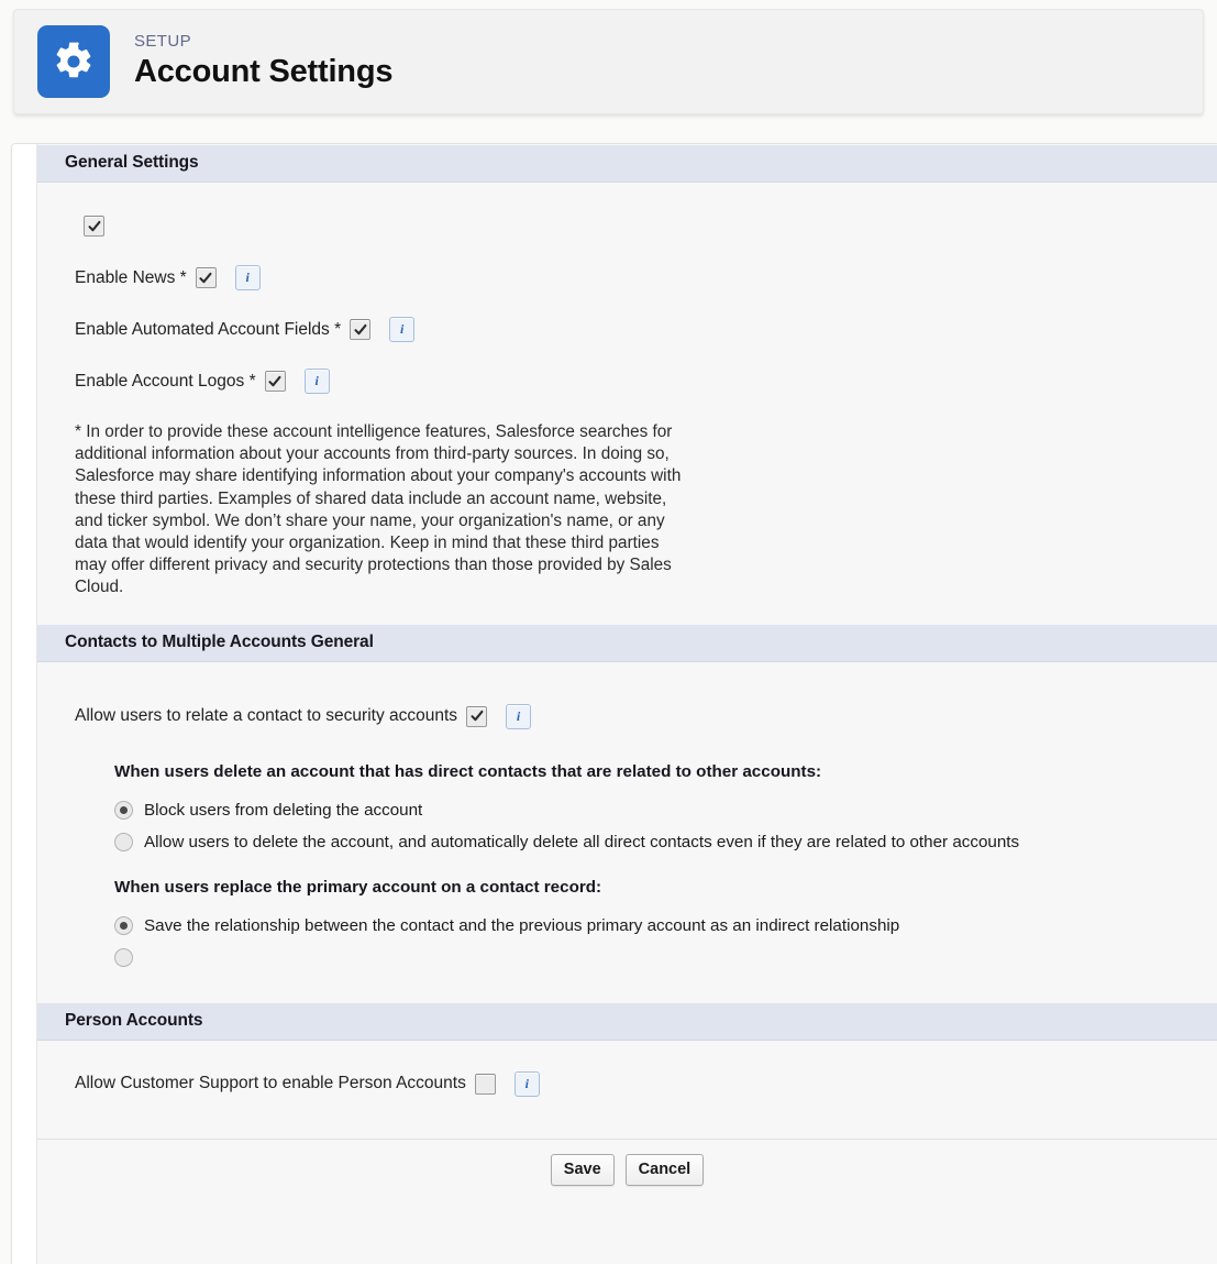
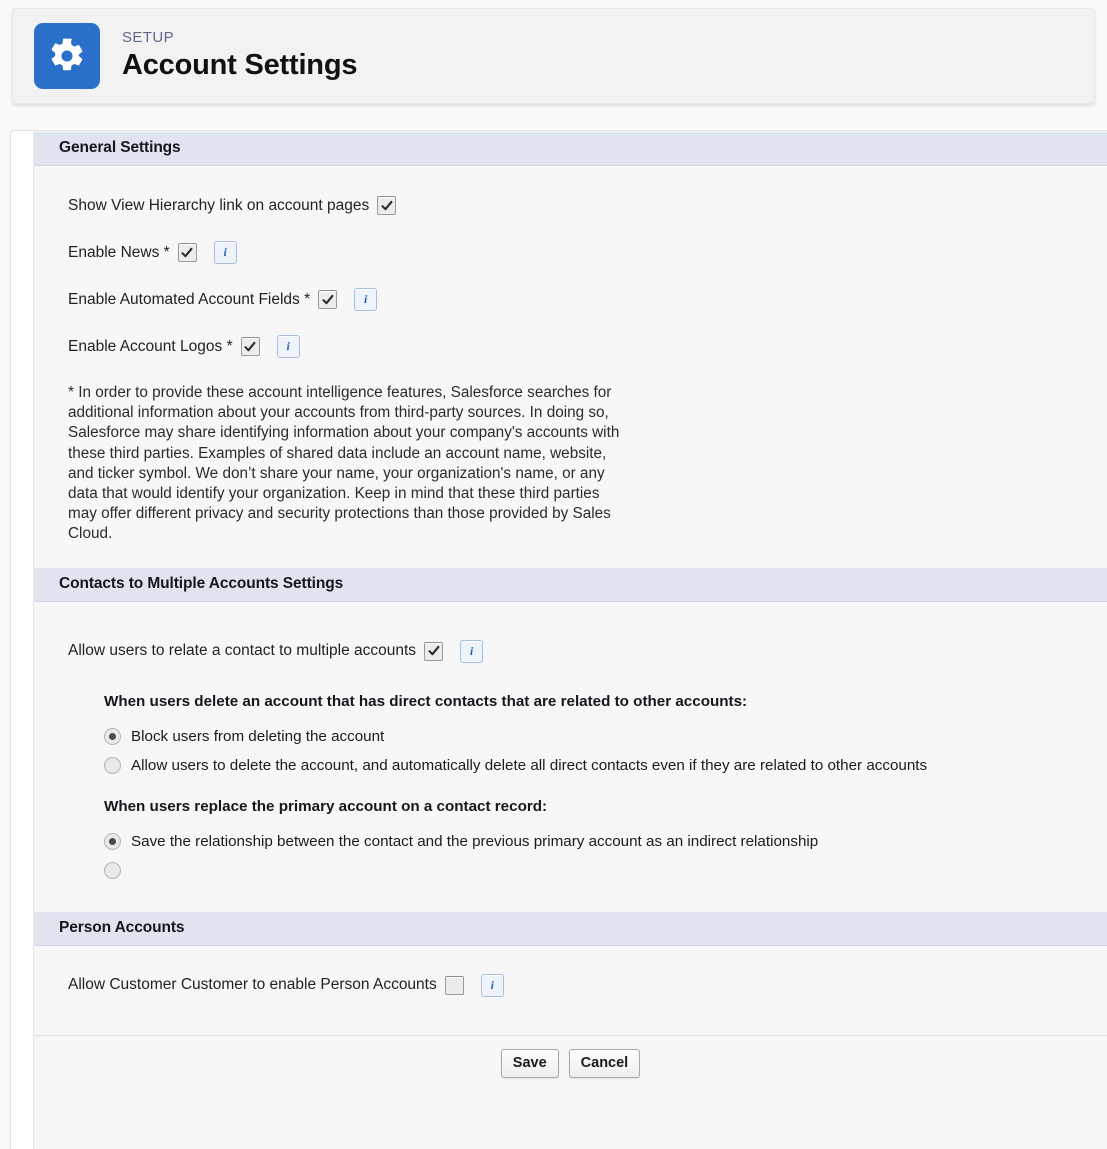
  SETUP
  Account Settings
  General Settings
+ Show View Hierarchy link on account pages
  Enable News *
  i
  Enable Automated Account Fields *
  i
  Enable Account Logos *
  i
  * In order to provide these account intelligence features, Salesforce searches for additional information about your accounts from third-party sources. In doing so, Salesforce may share identifying information about your company's accounts with these third parties. Examples of shared data include an account name, website, and ticker symbol. We don’t share your name, your organization's name, or any data that would identify your organization. Keep in mind that these third parties may offer different privacy and security protections than those provided by Sales Cloud.
- Contacts to Multiple Accounts General
+ Contacts to Multiple Accounts Settings
- Allow users to relate a contact to security accounts
+ Allow users to relate a contact to multiple accounts
  i
  When users delete an account that has direct contacts that are related to other accounts:
  Block users from deleting the account
  Allow users to delete the account, and automatically delete all direct contacts even if they are related to other accounts
  When users replace the primary account on a contact record:
  Save the relationship between the contact and the previous primary account as an indirect relationship
  Person Accounts
- Allow Customer Support to enable Person Accounts
+ Allow Customer Customer to enable Person Accounts
  i
  Save
  Cancel
